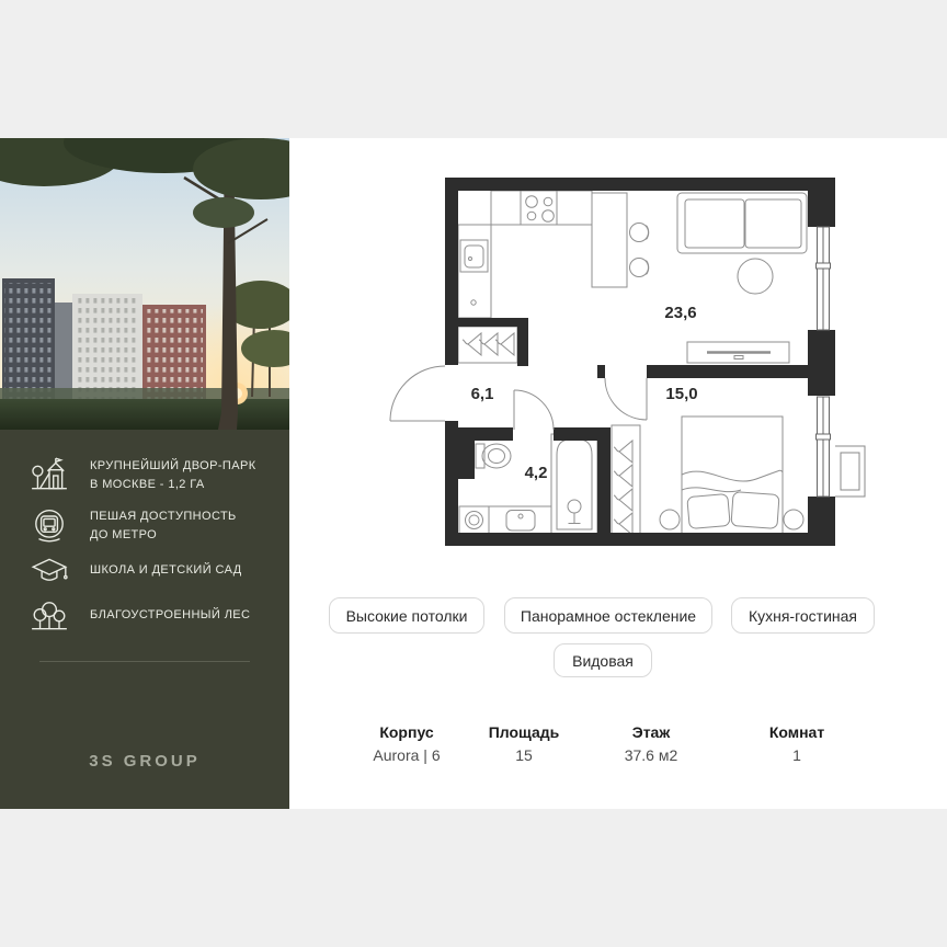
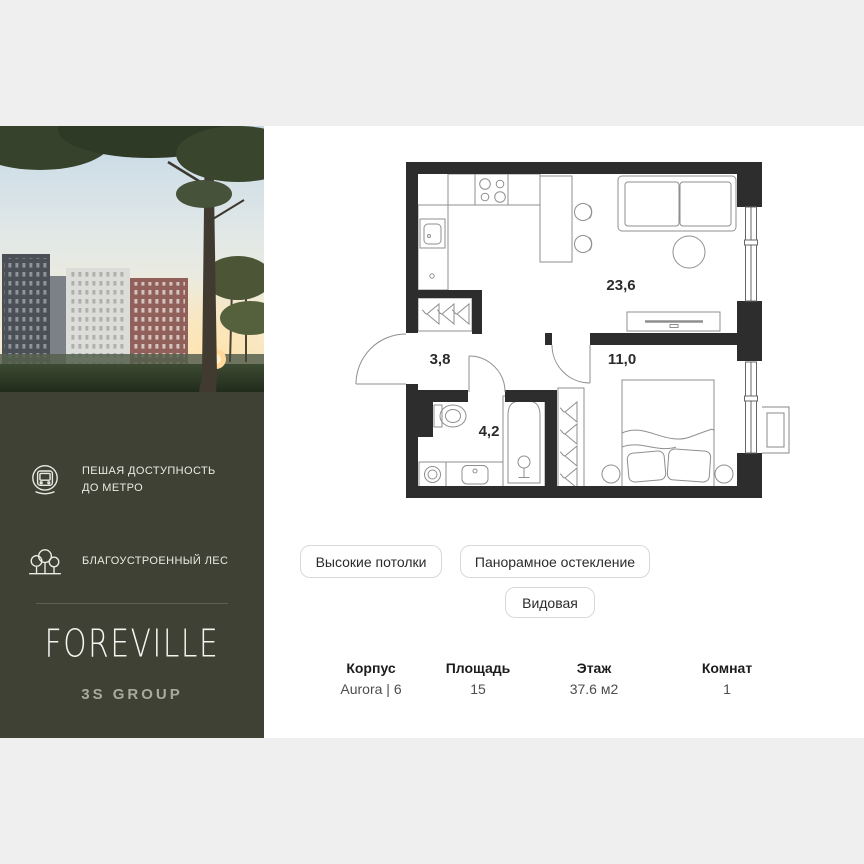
- КРУПНЕЙШИЙ ДВОР-ПАРК
- В МОСКВЕ - 1,2 ГА
  ПЕШАЯ ДОСТУПНОСТЬ
  ДО МЕТРО
- ШКОЛА И ДЕТСКИЙ САД
  БЛАГОУСТРОЕННЫЙ ЛЕС
+ FOREVILLE
  3S GROUP
  23,6
- 15,0
+ 11,0
- 6,1
+ 3,8
  4,2
  Высокие потолки
  Панорамное остекление
- Кухня-гостиная
  Видовая
  Корпус
  Aurora | 6
  Площадь
  15
  Этаж
  37.6 м2
  Комнат
  1
